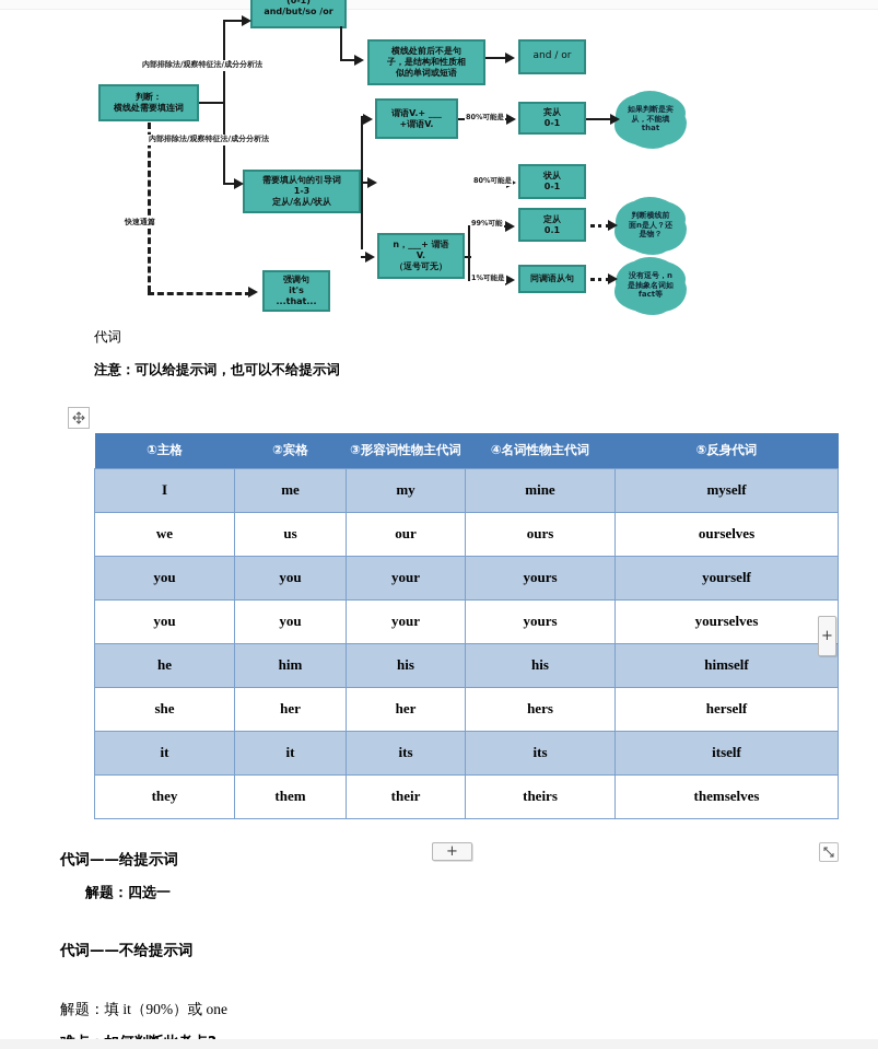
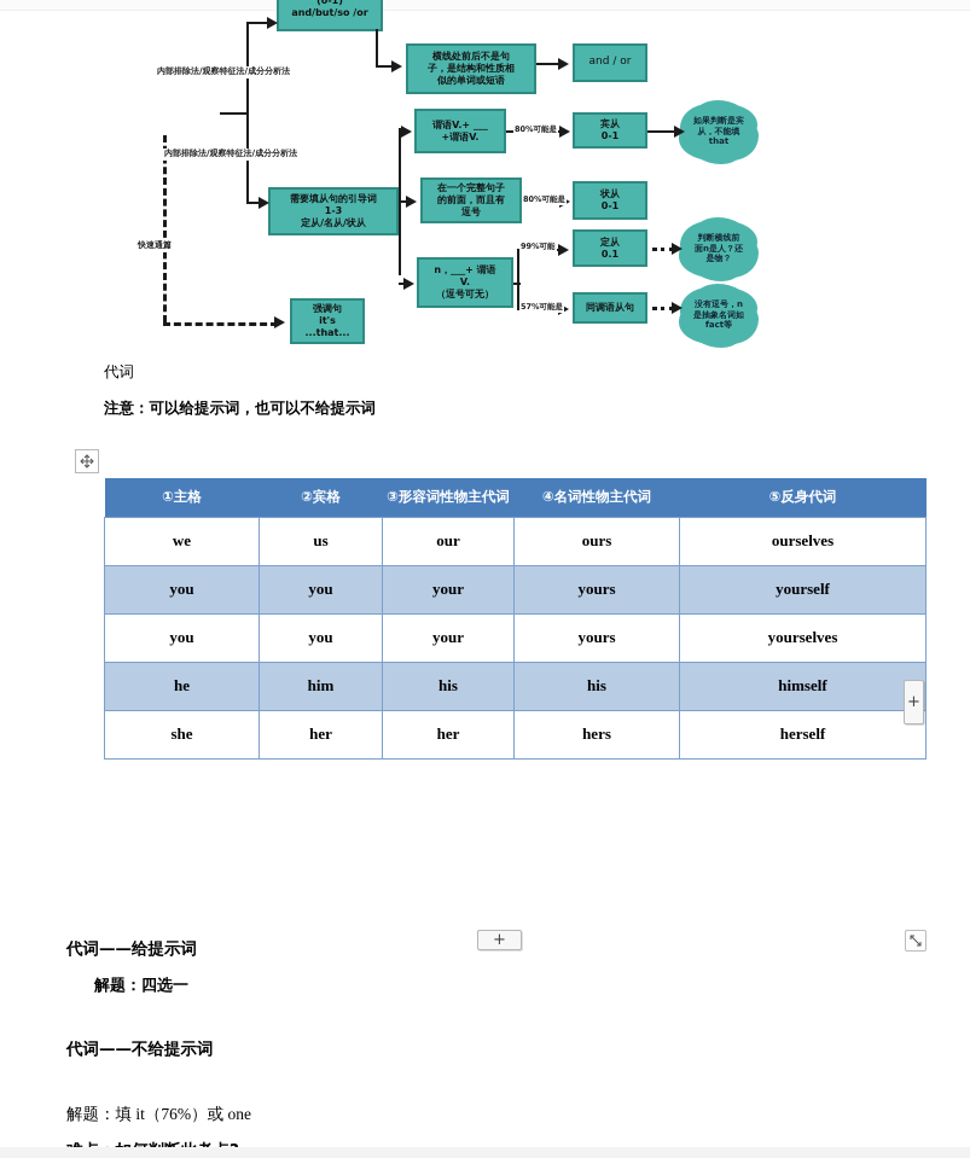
  (0-1)
  and/but/so /or
- 判断：
- 横线处需要填连词
  横线处前后不是句
  子，是结构和性质相
  似的单词或短语
  and / or
  需要填从句的引导词
  1-3
  定从/名从/状从
  谓语V.+ ___
  +谓语V.
  宾从
  0-1
+ 在一个完整句子
+ 的前面，而且有
+ 逗号
  状从
  0-1
  n，___+ 谓语
  V.
  （逗号可无）
  定从
  0.1
  同调语从句
  强调句
  it's ...that...
  如果判断是宾
  从，不能填
  that
  判断横线前
  面n是人？还
  是物？
  是抽象名词如
  fact等
  80%可能是
  80%可能是
  99%可能
- 1%可能是
+ 57%可能是
  内部排除法/观察特征法/成分分析法
  内部排除法/观察特征法/成分分析法
  快速通篇
  代词
  注意：可以给提示词，也可以不给提示词
  ①主格	②宾格	③形容词性物主代词	④名词性物主代词	⑤反身代词
- I	me	my	mine	myself
  we	us	our	ours	ourselves
  you	you	your	yours	yourself
  you	you	your	yours	yourselves
  he	him	his	his	himself
  she	her	her	hers	herself
- it	it	its	its	itself
- they	them	their	theirs	themselves
  +
  +
  代词——给提示词
  解题：四选一
  代词——不给提示词
- 解题：填 it（90%）或 one
+ 解题：填 it（76%）或 one
